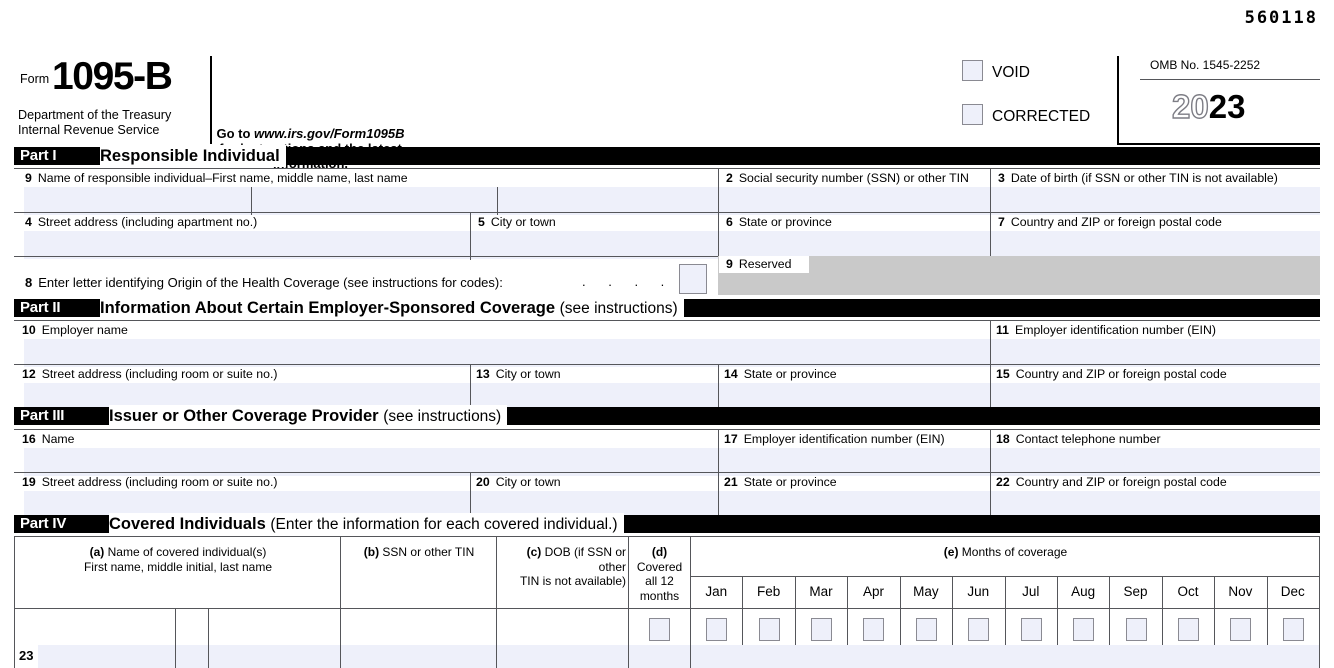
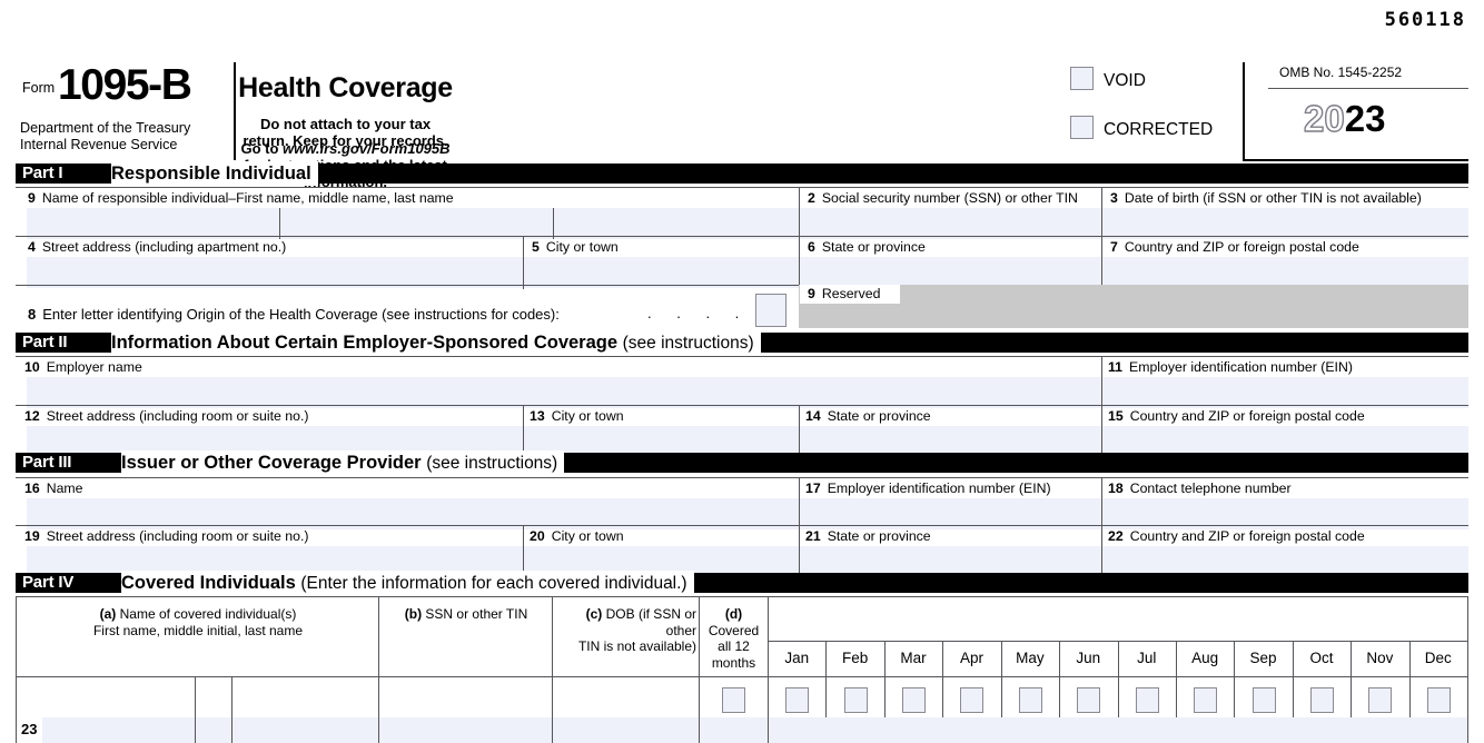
  560118
  Form
  1095-B
  Department of the Treasury
  Internal Revenue Service
+ Health Coverage
+ Do not attach to your tax return. Keep for your records.
  VOID
  CORRECTED
  OMB No. 1545-2252
  2023
  Part I
  Responsible Individual
  9 Name of responsible individual–First name, middle name, last name
  2 Social security number (SSN) or other TIN
  3 Date of birth (if SSN or other TIN is not available)
  4 Street address (including apartment no.)
  5 City or town
  6 State or province
  7 Country and ZIP or foreign postal code
  8 Enter letter identifying Origin of the Health Coverage (see instructions for codes):
  . . . .
  9 Reserved
  Part II
  Information About Certain Employer-Sponsored Coverage (see instructions)
  10 Employer name
  11 Employer identification number (EIN)
  12 Street address (including room or suite no.)
  13 City or town
  14 State or province
  15 Country and ZIP or foreign postal code
  Part III
  Issuer or Other Coverage Provider (see instructions)
  16 Name
  17 Employer identification number (EIN)
  18 Contact telephone number
  19 Street address (including room or suite no.)
  20 City or town
  21 State or province
  22 Country and ZIP or foreign postal code
  Part IV
  Covered Individuals (Enter the information for each covered individual.)
  (a) Name of covered individual(s)
  First name, middle initial, last name
  (b) SSN or other TIN
  (c) DOB (if SSN or other
  TIN is not available)
  (d) Covered
  all 12 months
- (e) Months of coverage
  Jan
  Feb
  Mar
  Apr
  May
  Jun
  Jul
  Aug
  Sep
  Oct
  Nov
  Dec
  23
